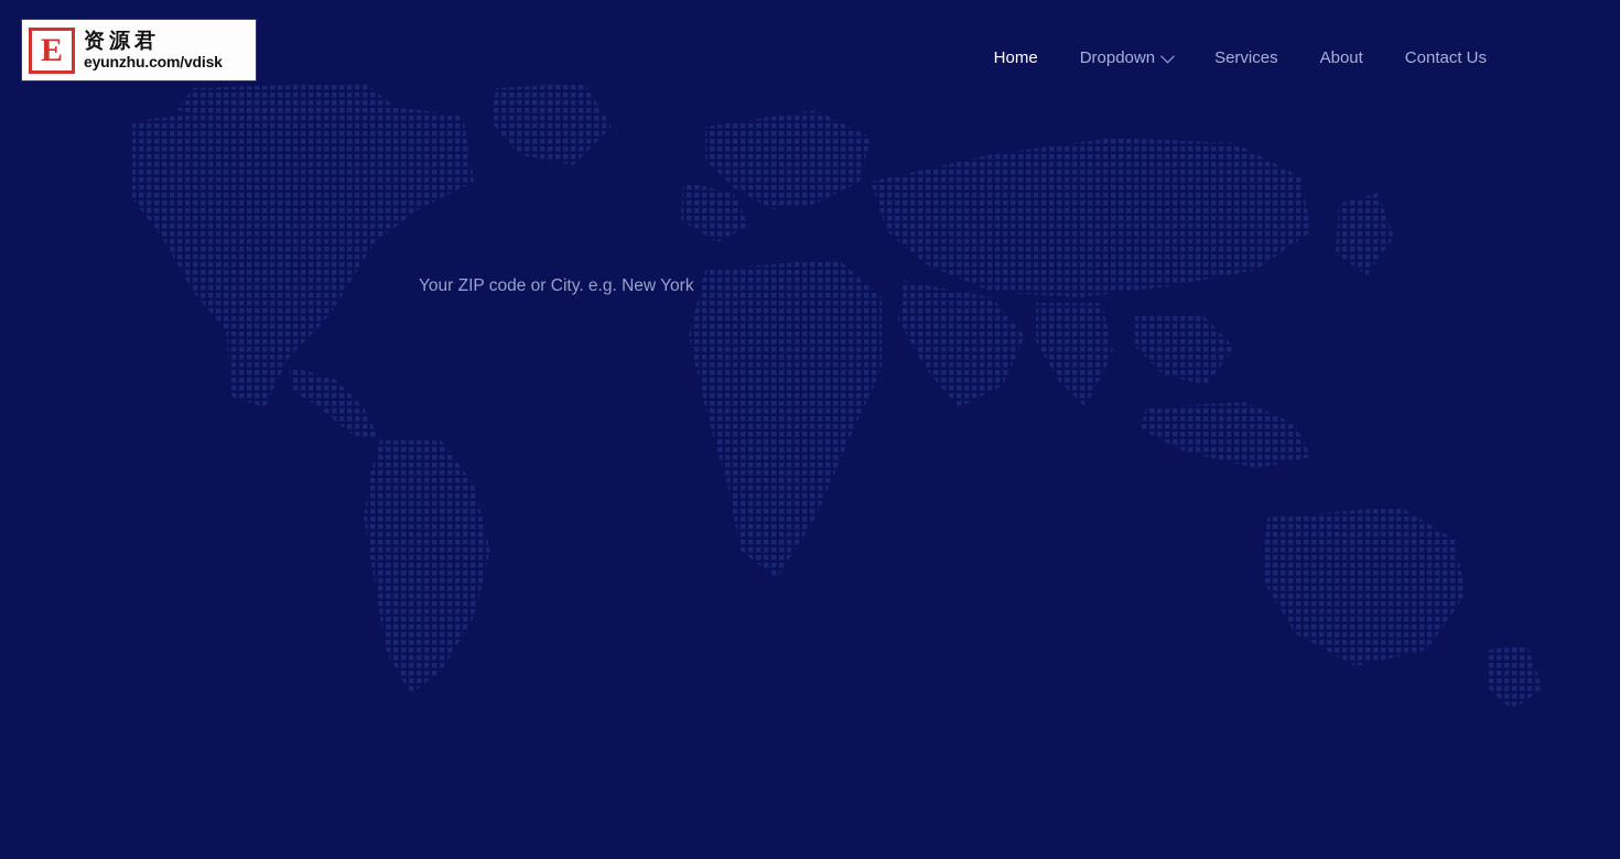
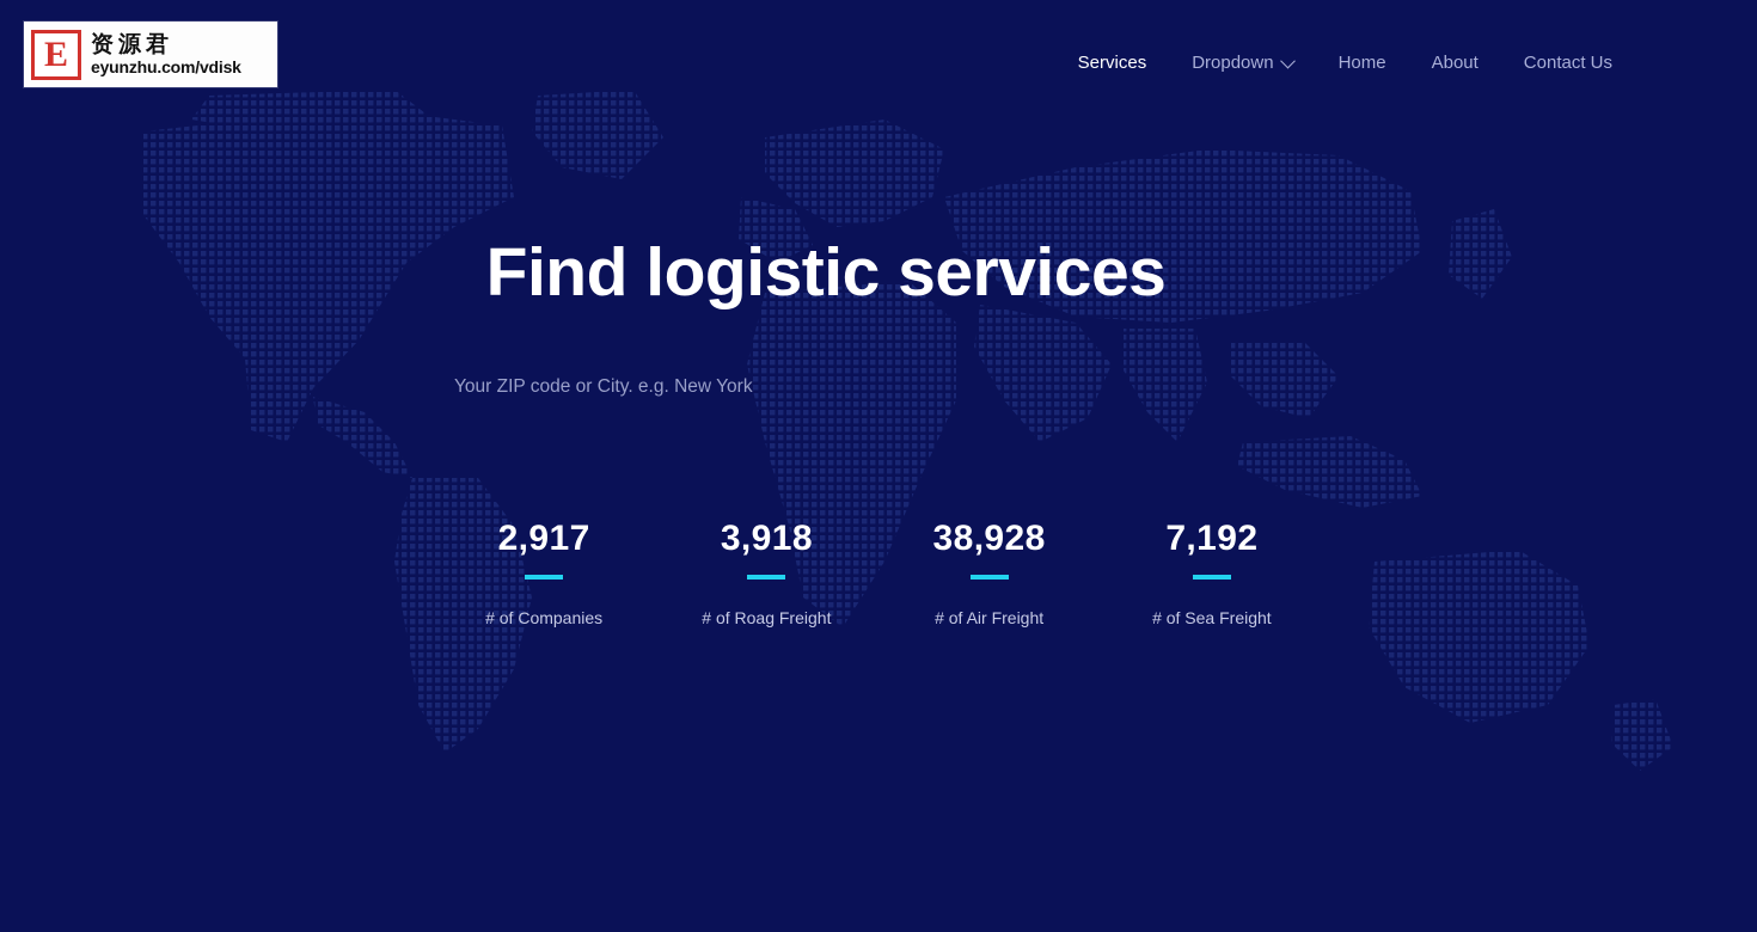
  E
  资源君
  eyunzhu.com/vdisk
- Home
+ Services
  Dropdown
- Services
+ Home
  About
  Contact Us
+ Find logistic services
  Your ZIP code or City. e.g. New York
+ 2,917
+ # of Companies
+ 3,918
+ # of Roag Freight
+ 38,928
+ # of Air Freight
+ 7,192
+ # of Sea Freight
